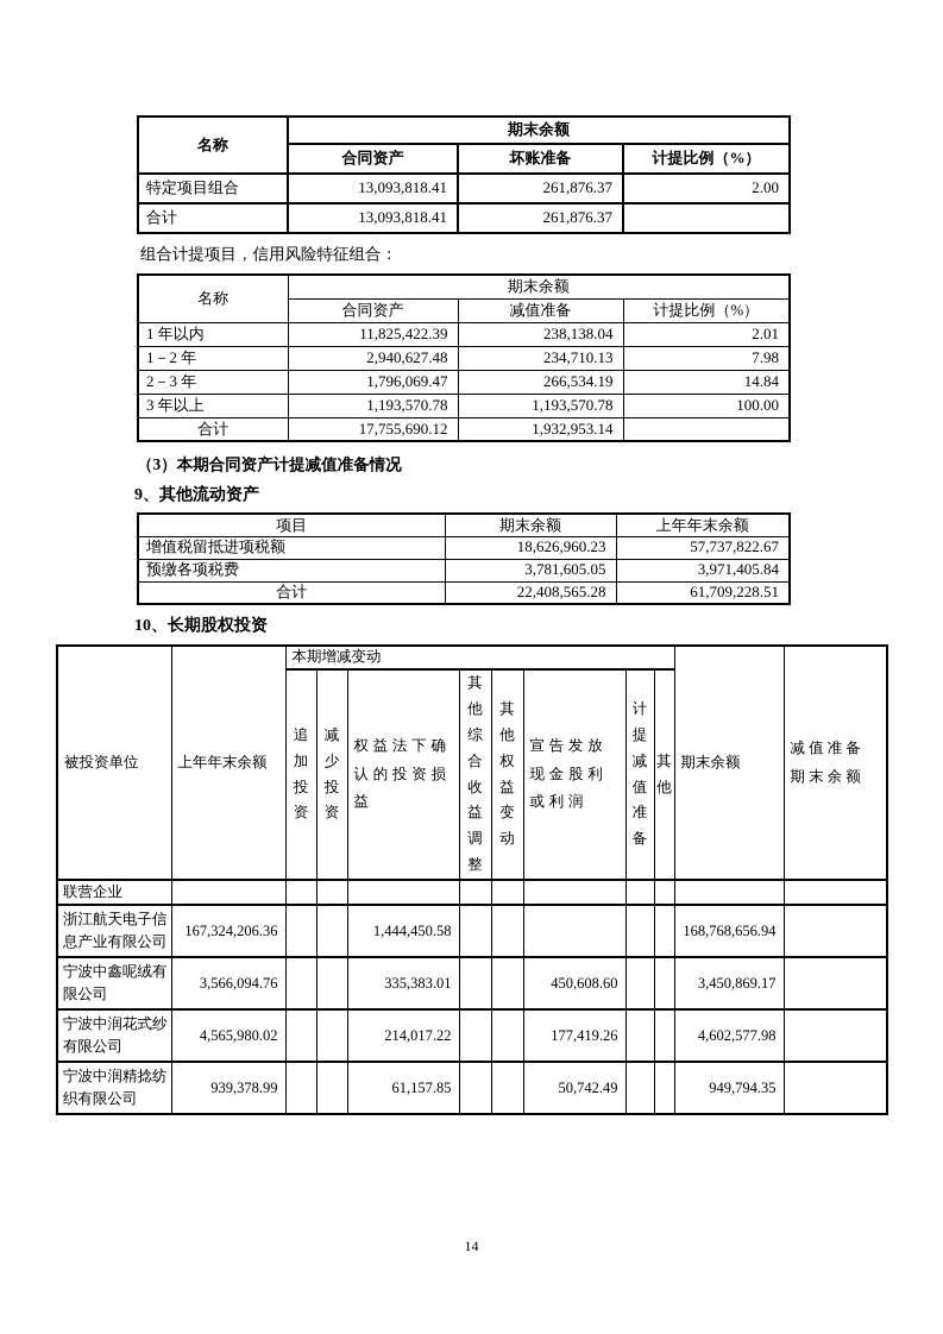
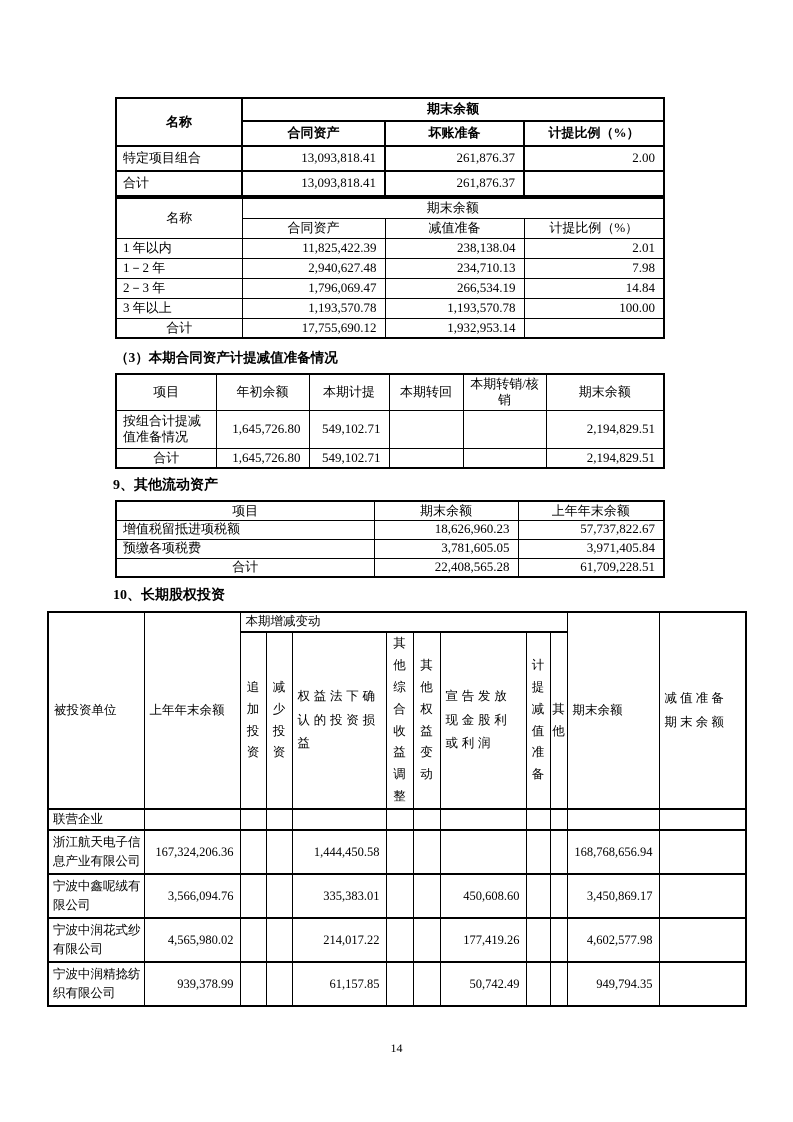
  名称	期末余额
  合同资产	坏账准备	计提比例（%）
  特定项目组合	13,093,818.41	261,876.37	2.00
  合计	13,093,818.41	261,876.37
- 组合计提项目，信用风险特征组合：
  名称	期末余额
  合同资产	减值准备	计提比例（%）
  1 年以内	11,825,422.39	238,138.04	2.01
  1－2 年	2,940,627.48	234,710.13	7.98
  2－3 年	1,796,069.47	266,534.19	14.84
  3 年以上	1,193,570.78	1,193,570.78	100.00
  合计	17,755,690.12	1,932,953.14
  （3）本期合同资产计提减值准备情况
+ 项目	年初余额	本期计提	本期转回	本期转销/核销	期末余额
+ 按组合计提减值准备情况	1,645,726.80	549,102.71			2,194,829.51
+ 合计	1,645,726.80	549,102.71			2,194,829.51
  9、其他流动资产
  项目	期末余额	上年年末余额
  增值税留抵进项税额	18,626,960.23	57,737,822.67
  预缴各项税费	3,781,605.05	3,971,405.84
  合计	22,408,565.28	61,709,228.51
  10、长期股权投资
  被投资单位	上年年末余额	本期增减变动	期末余额	减值准备期末余额
  追加投资	减少投资	权益法下确认的投资损益	其他综合收益调整	其他权益变动	宣告发放现金股利或利润	计提减值准备	其他
  联营企业
  浙江航天电子信息产业有限公司	167,324,206.36			1,444,450.58						168,768,656.94
  宁波中鑫呢绒有限公司	3,566,094.76			335,383.01			450,608.60			3,450,869.17
  宁波中润花式纱有限公司	4,565,980.02			214,017.22			177,419.26			4,602,577.98
  宁波中润精捻纺织有限公司	939,378.99			61,157.85			50,742.49			949,794.35
  14
